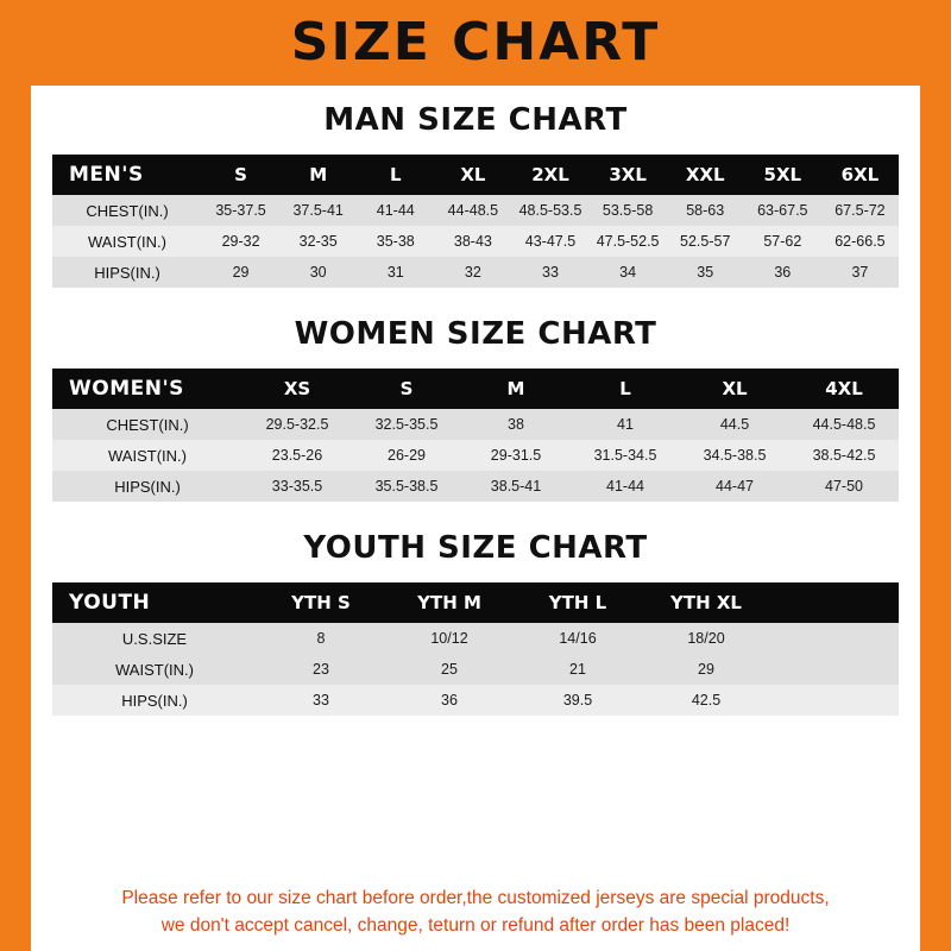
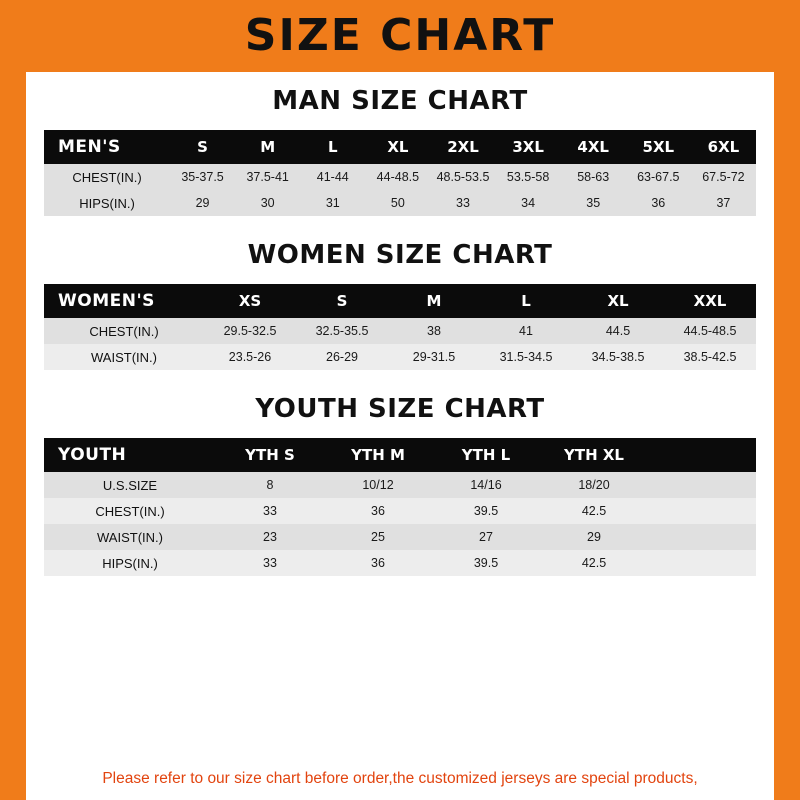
  SIZE CHART
  MAN SIZE CHART
- MEN'S	S	M	L	XL	2XL	3XL	XXL	5XL	6XL
+ MEN'S	S	M	L	XL	2XL	3XL	4XL	5XL	6XL
  CHEST(IN.)	35-37.5	37.5-41	41-44	44-48.5	48.5-53.5	53.5-58	58-63	63-67.5	67.5-72
- WAIST(IN.)	29-32	32-35	35-38	38-43	43-47.5	47.5-52.5	52.5-57	57-62	62-66.5
- HIPS(IN.)	29	30	31	32	33	34	35	36	37
+ HIPS(IN.)	29	30	31	50	33	34	35	36	37
  WOMEN SIZE CHART
- WOMEN'S	XS	S	M	L	XL	4XL
+ WOMEN'S	XS	S	M	L	XL	XXL
  CHEST(IN.)	29.5-32.5	32.5-35.5	38	41	44.5	44.5-48.5
  WAIST(IN.)	23.5-26	26-29	29-31.5	31.5-34.5	34.5-38.5	38.5-42.5
- HIPS(IN.)	33-35.5	35.5-38.5	38.5-41	41-44	44-47	47-50
  YOUTH SIZE CHART
  YOUTH	YTH S	YTH M	YTH L	YTH XL
  U.S.SIZE	8	10/12	14/16	18/20
+ CHEST(IN.)	33	36	39.5	42.5
- WAIST(IN.)	23	25	21	29
+ WAIST(IN.)	23	25	27	29
  HIPS(IN.)	33	36	39.5	42.5
  Please refer to our size chart before order,the customized jerseys are special products,
- we don't accept cancel, change, teturn or refund after order has been placed!
